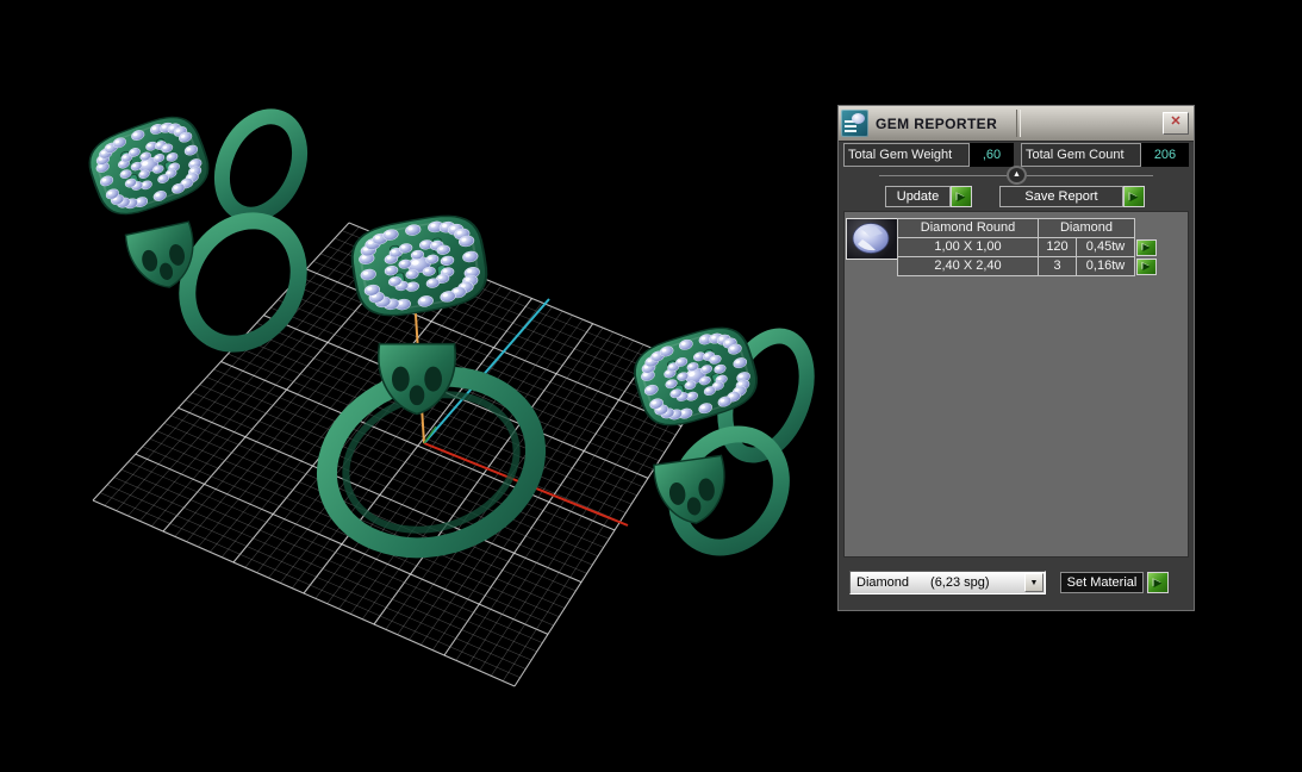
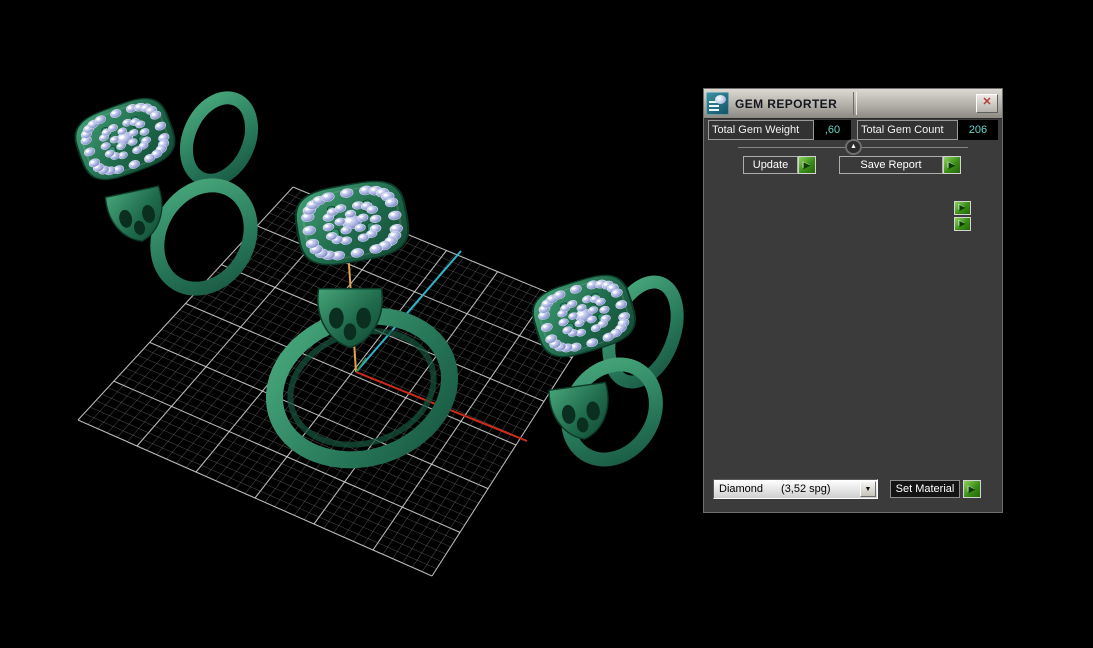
  GEM REPORTER
  ✕
  Total Gem Weight
  ,60
  Total Gem Count
  206
  Update
  ▶
  Save Report
  ▶
- Diamond Round
- Diamond
- 1,00 X 1,00
- 120
- 0,45tw
- 2,40 X 2,40
- 3
- 0,16tw
  ▶
  ▶
- Diamond (6,23 spg)
+ Diamond (3,52 spg)
  Set Material
  ▶
